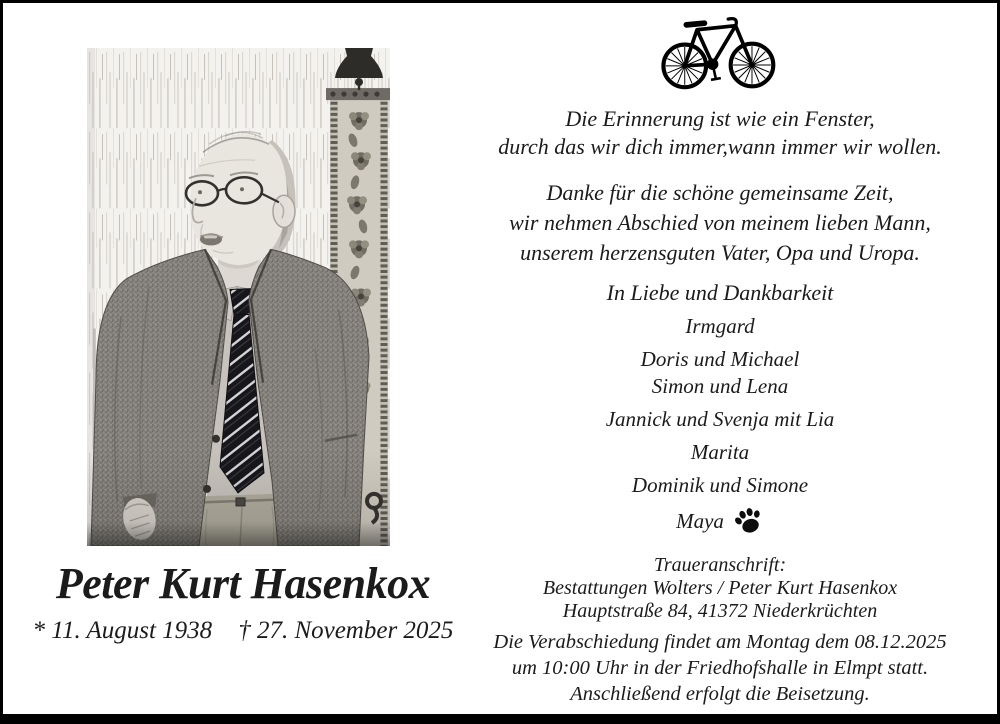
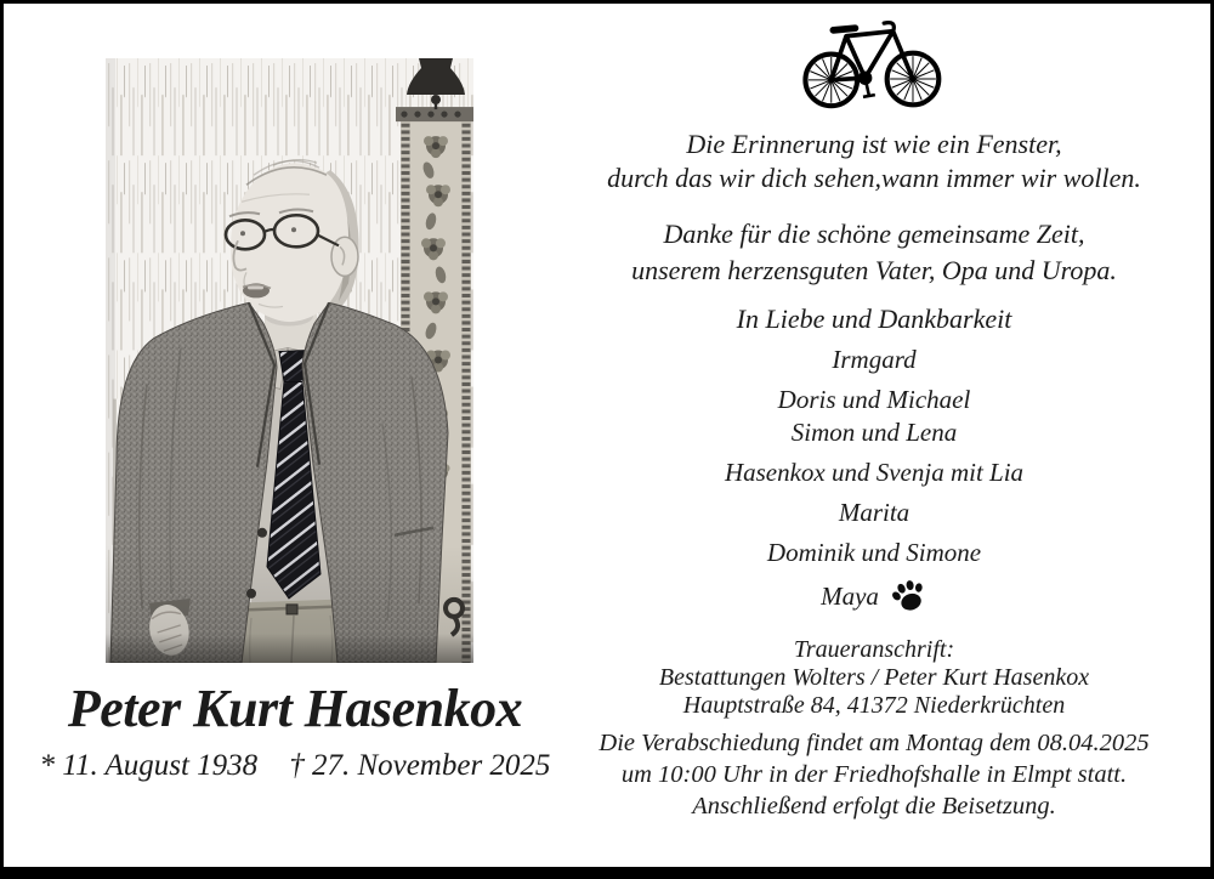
  Peter Kurt Hasenkox
  * 11. August 1938 † 27. November 2025
  Die Erinnerung ist wie ein Fenster,
- durch das wir dich immer,wann immer wir wollen.
+ durch das wir dich sehen,wann immer wir wollen.
  Danke für die schöne gemeinsame Zeit,
- wir nehmen Abschied von meinem lieben Mann,
  unserem herzensguten Vater, Opa und Uropa.
  In Liebe und Dankbarkeit
  Irmgard
  Doris und Michael
  Simon und Lena
- Jannick und Svenja mit Lia
+ Hasenkox und Svenja mit Lia
  Marita
  Dominik und Simone
  Maya
  Traueranschrift:
  Bestattungen Wolters / Peter Kurt Hasenkox
  Hauptstraße 84, 41372 Niederkrüchten
- Die Verabschiedung findet am Montag dem 08.12.2025
+ Die Verabschiedung findet am Montag dem 08.04.2025
  um 10:00 Uhr in der Friedhofshalle in Elmpt statt.
  Anschließend erfolgt die Beisetzung.
